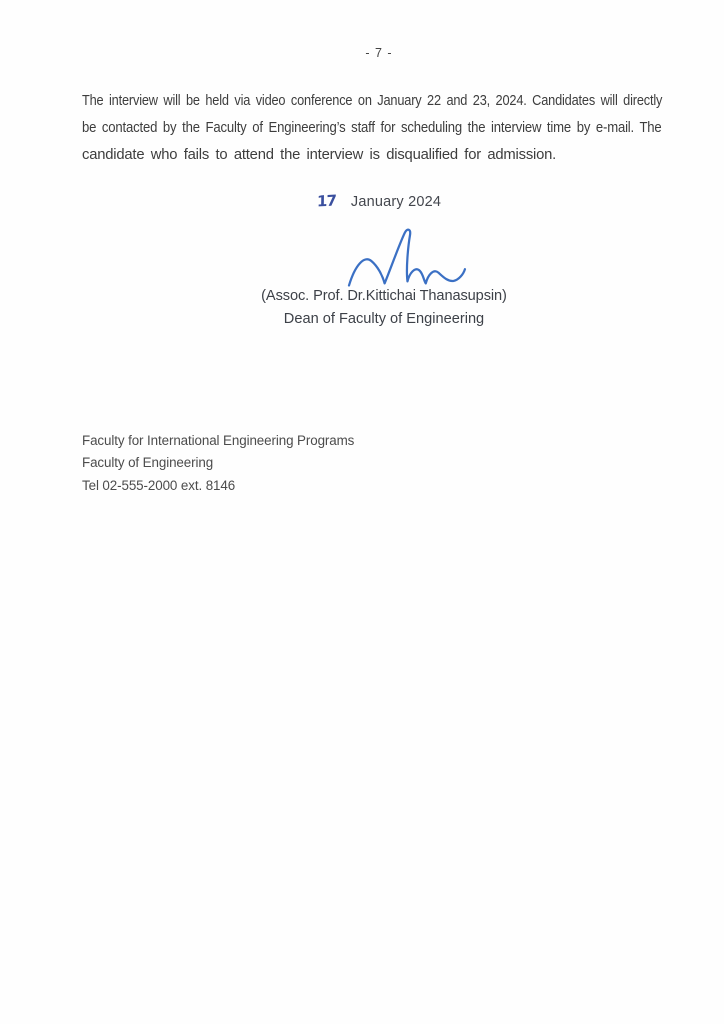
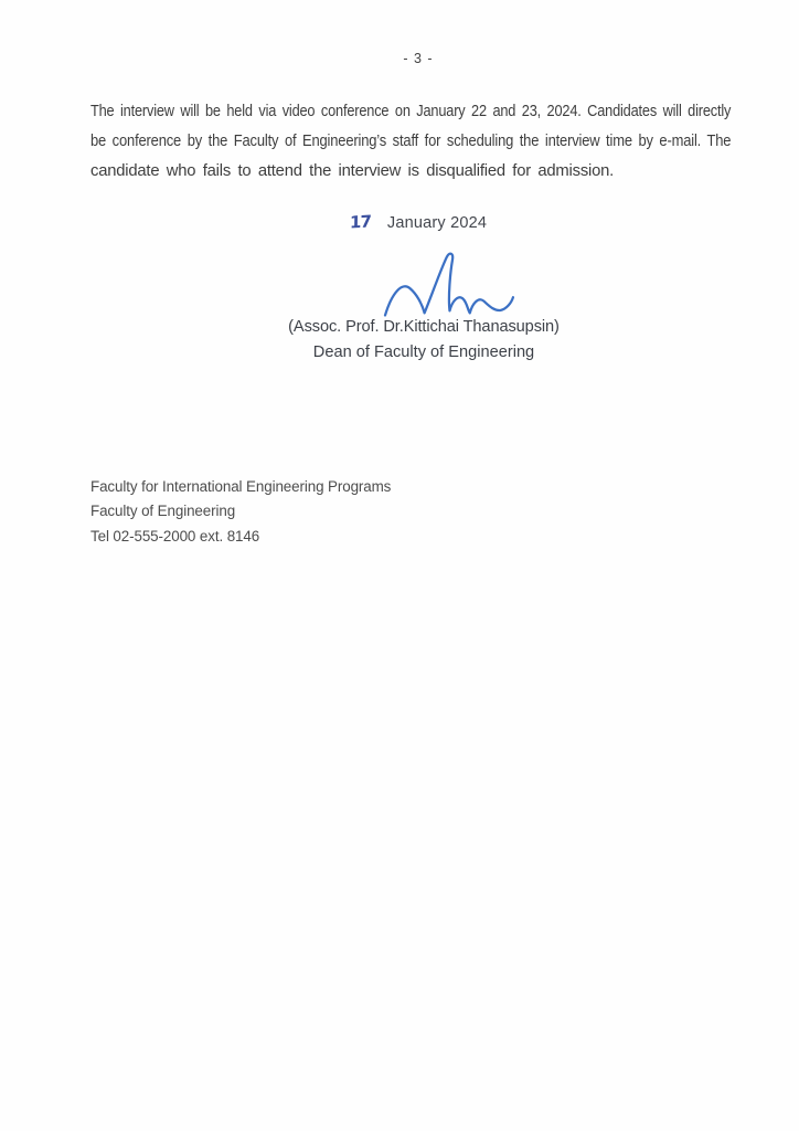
- - 7 -
+ - 3 -
  The interview will be held via video conference on January 22 and 23, 2024. Candidates will directly
- be contacted by the Faculty of Engineering’s staff for scheduling the interview time by e-mail. The
+ be conference by the Faculty of Engineering’s staff for scheduling the interview time by e-mail. The
  candidate who fails to attend the interview is disqualified for admission.
  January 2024
  (Assoc. Prof. Dr.Kittichai Thanasupsin)
  Dean of Faculty of Engineering
  Faculty for International Engineering Programs
  Faculty of Engineering
  Tel 02-555-2000 ext. 8146
